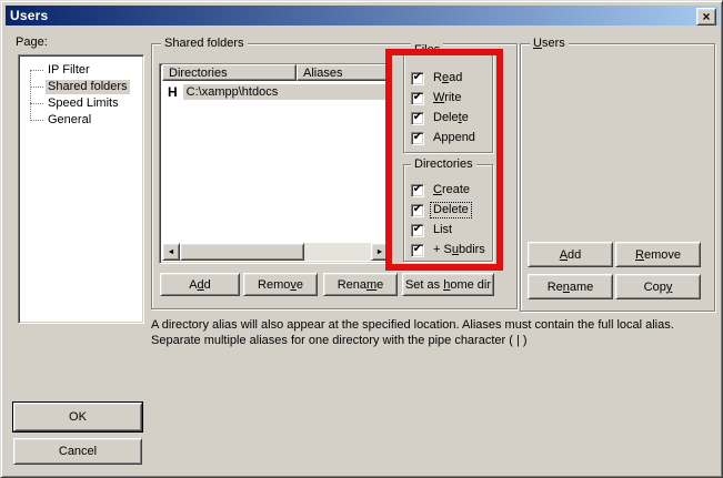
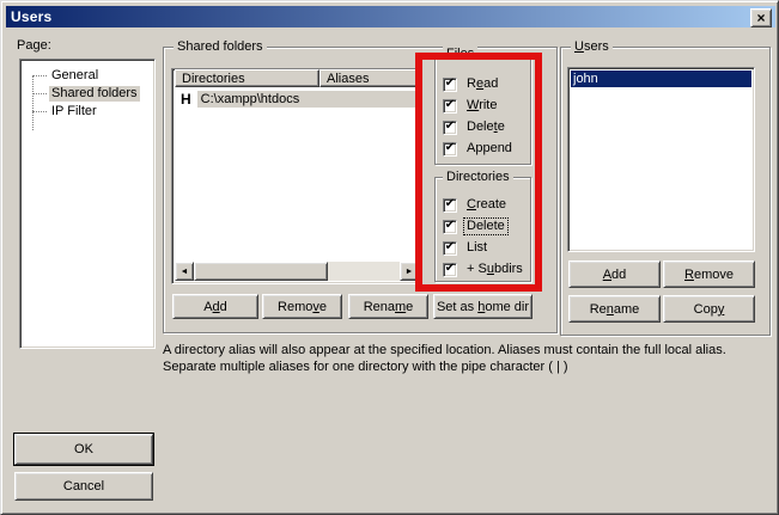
  Users
  ×
  Page:
- IP Filter
+ General
  Shared folders
- Speed Limits
- General
+ IP Filter
  Shared folders
  Directories
  Aliases
  H
  C:\xampp\htdocs
  Add
  Remove
  Rename
  Set as home dir
  Files
  ✔
  Read
  ✔
  Write
  ✔
  Delete
  ✔
  Append
  Directories
  ✔
  Create
  ✔
  Delete
  ✔
  List
  ✔
  + Subdirs
  Users
+ john
  Add
  Remove
  Rename
  Copy
  A directory alias will also appear at the specified location. Aliases must contain the full local alias. Separate multiple aliases for one directory with the pipe character ( | )
  OK
  Cancel
